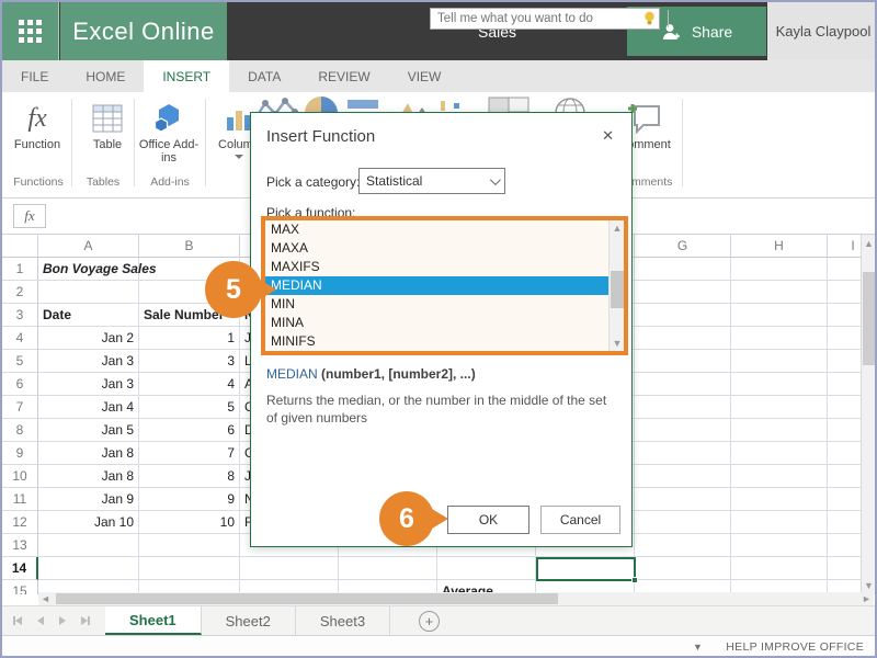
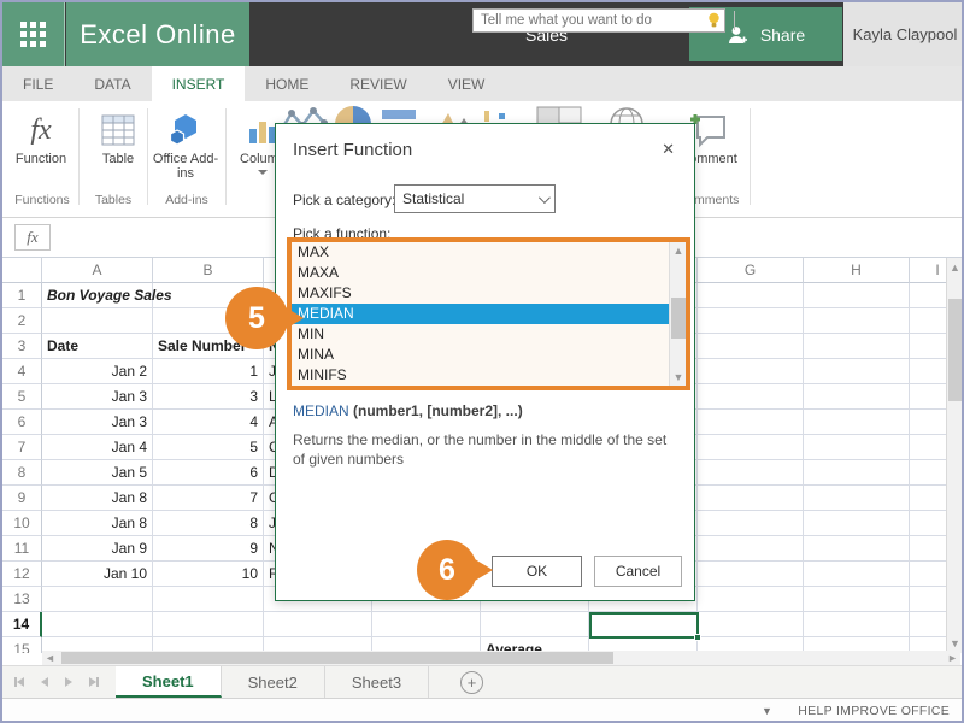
  Excel Online
  Sales
  Share
  Kayla Claypool
  FILE
- HOME
+ DATA
  INSERT
- DATA
+ HOME
  REVIEW
  VIEW
  Tell me what you want to do
  fx
  Function
  Table
  Office Add-ins
  Colum
  mment
  Functions
  Tables
  Add-ins
  mments
  fx
  A
  B
  G
  H
  I
  1
  2
  3
  4
  5
  6
  7
  8
  9
  10
  11
  12
  13
  14
  15
  Bon Voyage Sales
  Date
  Sale Numbe
  Jan 2
  1
  J
  Jan 3
  3
  L
  Jan 3
  4
  A
  Jan 4
  5
  Jan 5
  6
  Jan 8
  7
  Jan 8
  8
  J
  Jan 9
  9
  Jan 10
  10
  Average
  ▲
  ▼
  ◄
  ►
  Sheet1
  Sheet2
  Sheet3
  +
  ▼
  HELP IMPROVE OFFICE
  Insert Function
  ✕
  Pick a category
  Statistical
  Pick a function:
  MAX
  MAXA
  MAXIFS
  MEDIAN
  MIN
  MINA
  MINIFS
  ▲
  ▼
  MEDIAN (number1, [number2], ...)
  Returns the median, or the number in the middle of the set of given numbers
  OK
  Cancel
  5
  6
